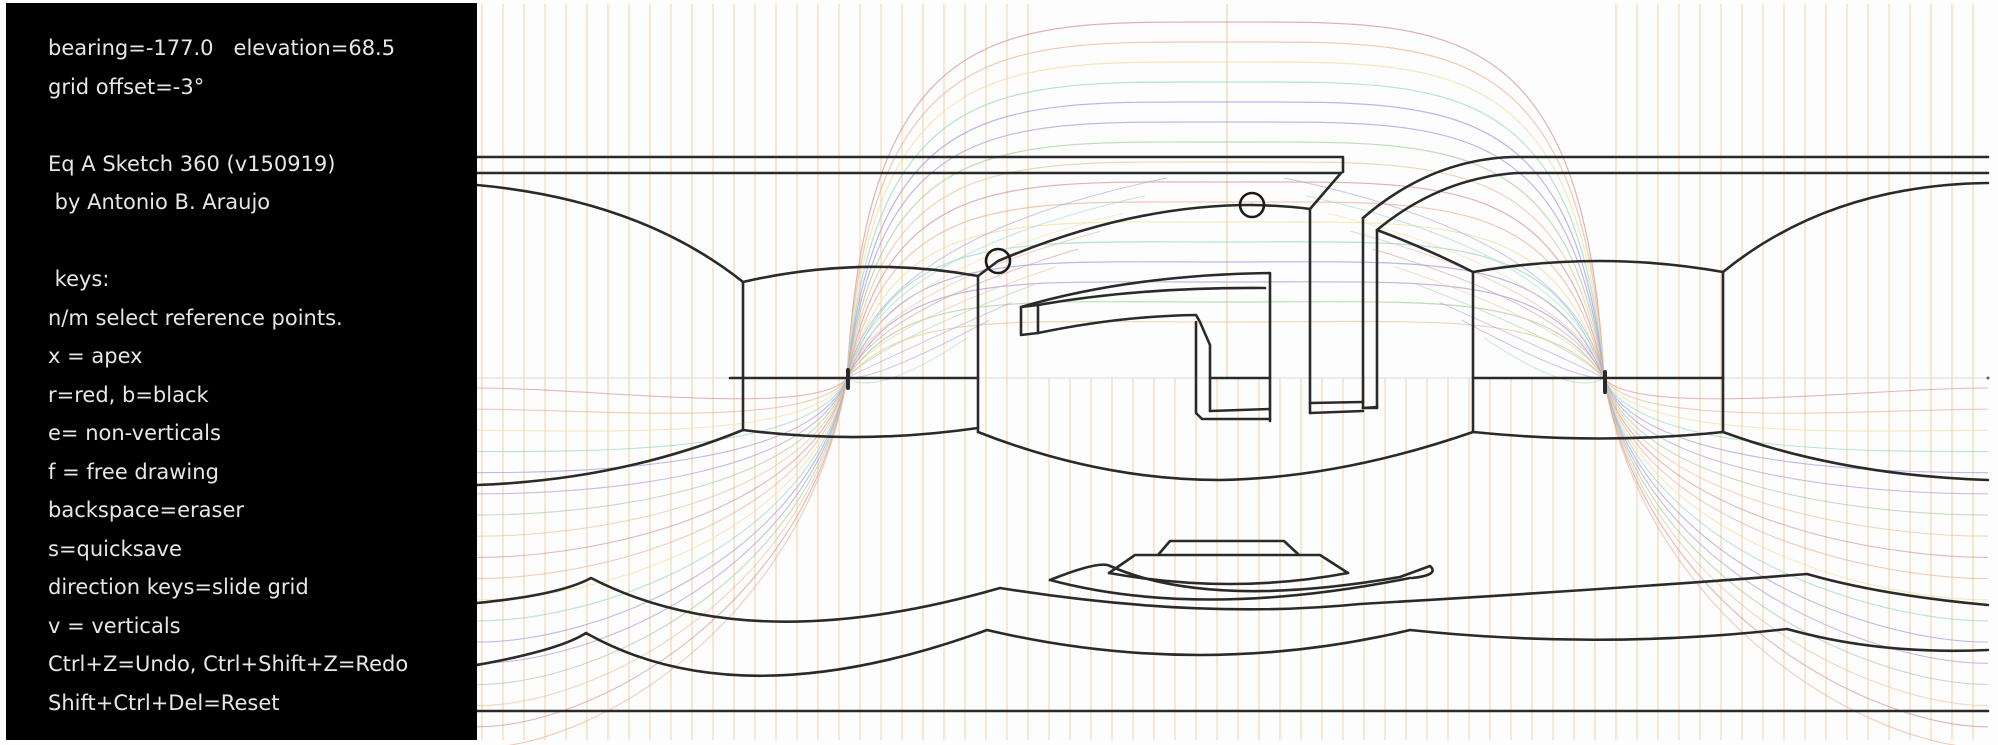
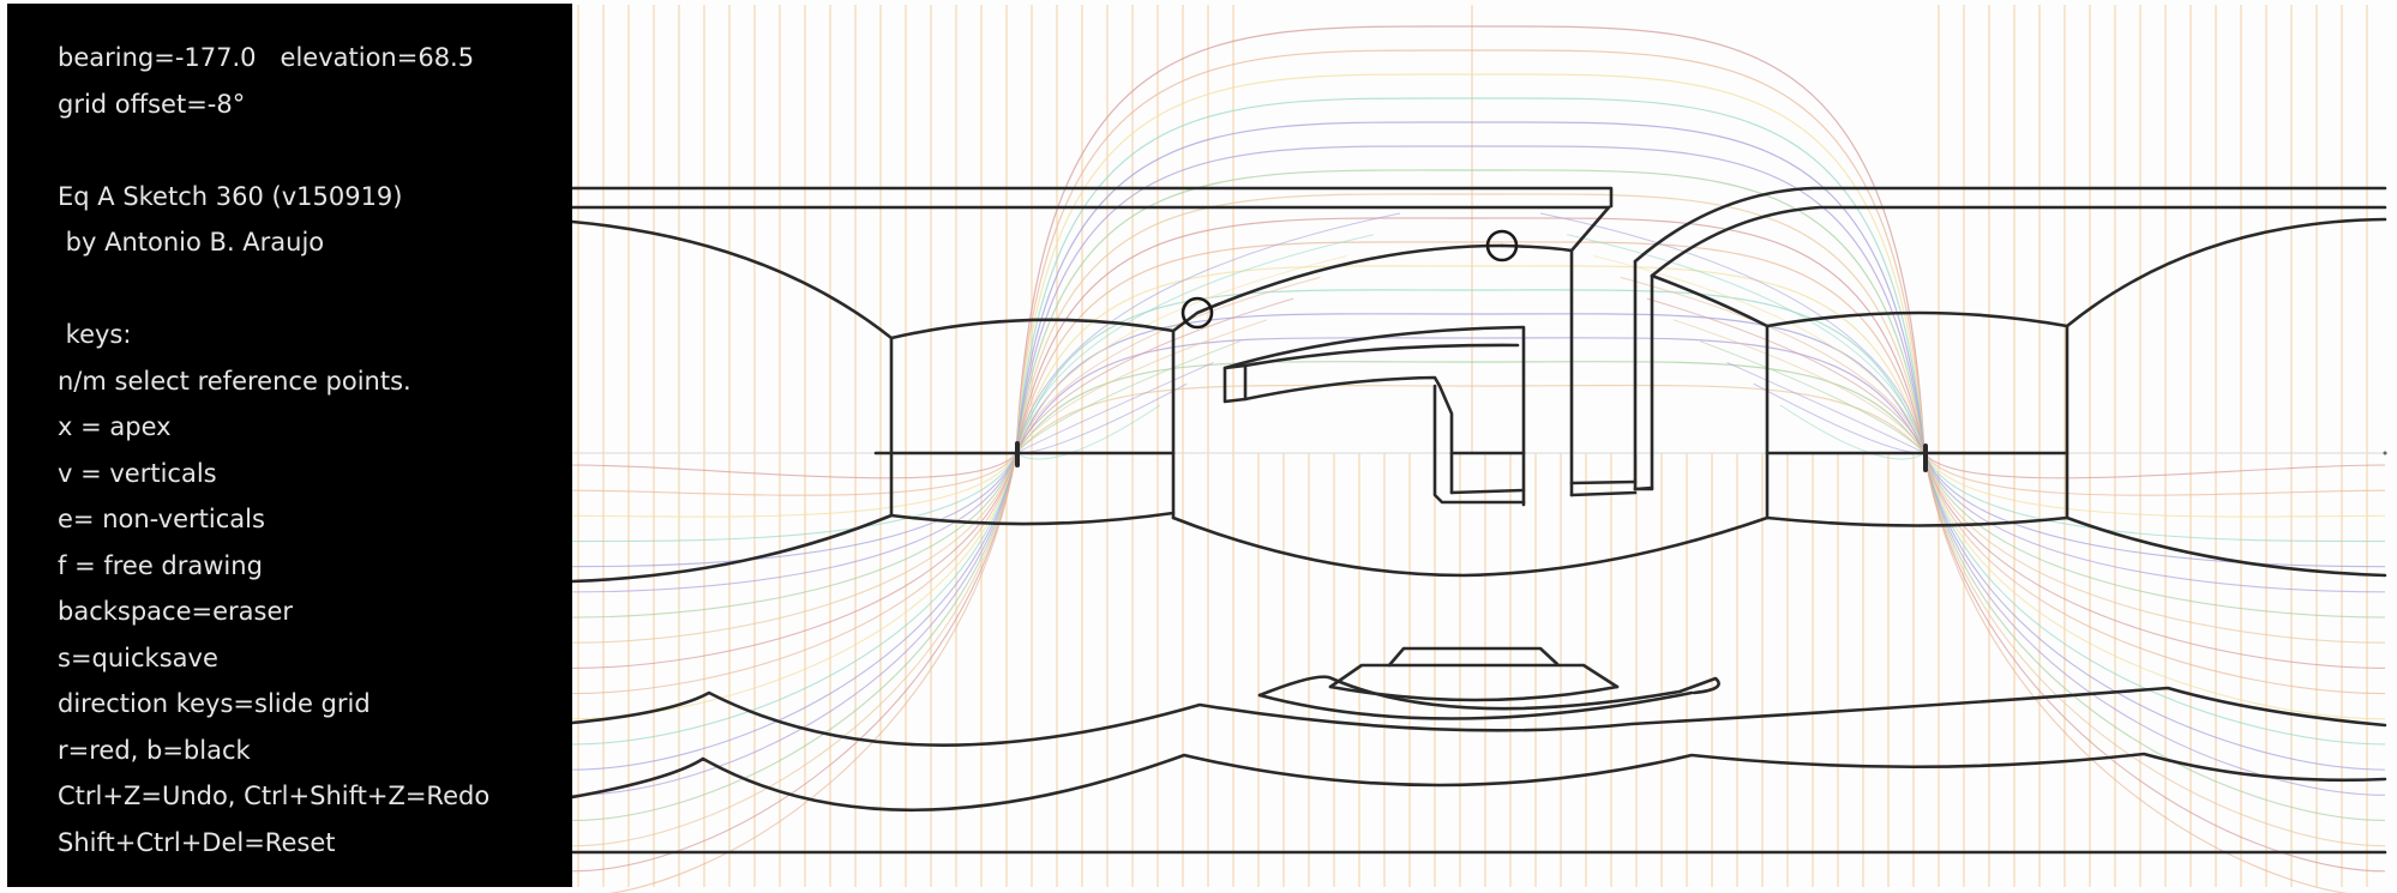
  bearing=-177.0 elevation=68.5
- grid offset=-3°
+ grid offset=-8°
  Eq A Sketch 360 (v150919)
  by Antonio B. Araujo
  keys:
  n/m select reference points.
  x = apex
- r=red, b=black
+ v = verticals
  e= non-verticals
  f = free drawing
  backspace=eraser
  s=quicksave
  direction keys=slide grid
- v = verticals
+ r=red, b=black
  Ctrl+Z=Undo, Ctrl+Shift+Z=Redo
  Shift+Ctrl+Del=Reset
